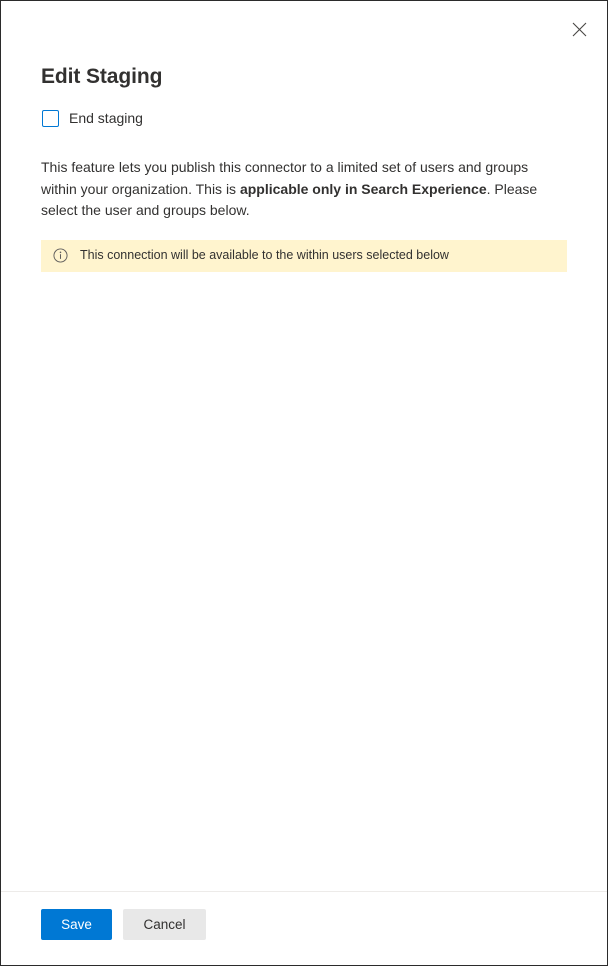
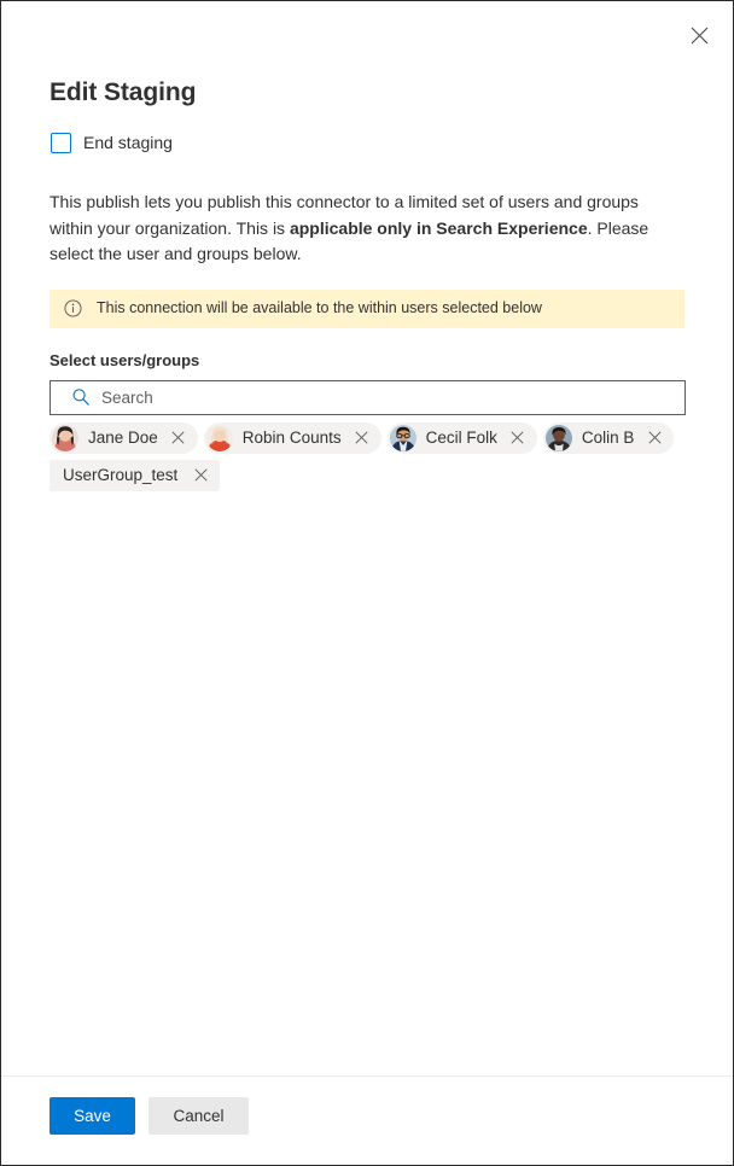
  Edit Staging
  End staging
- This feature lets you publish this connector to a limited set of users and groups within your organization. This is applicable only in Search Experience. Please select the user and groups below.
+ This publish lets you publish this connector to a limited set of users and groups within your organization. This is applicable only in Search Experience. Please select the user and groups below.
  This connection will be available to the within users selected below
+ Select users/groups
+ Search
+ Jane Doe
+ Robin Counts
+ Cecil Folk
+ Colin B
+ UserGroup_test
  Save
  Cancel
